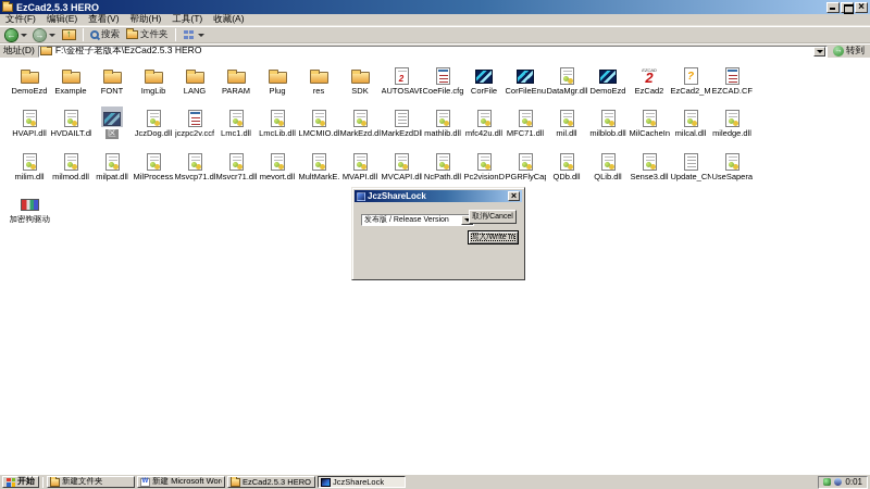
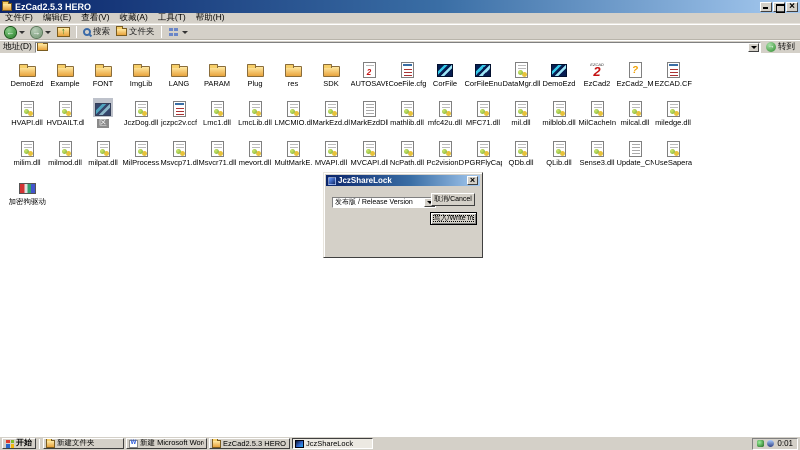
  EzCad2.5.3 HERO
  文件(F)
  编辑(E)
  查看(V)
- 帮助(H)
+ 收藏(A)
  工具(T)
- 收藏(A)
+ 帮助(H)
  搜索
  文件夹
  地址(D)
- F:\金橙子老版本\EzCad2.5.3 HERO
  转到
  DemoEzd
  Example
  FONT
  ImgLib
  LANG
  PARAM
  Plug
  res
  SDK
  AUTOSAV
  CoeFile.cfg
  CorFile
  CorFileEnu
  DataMgr.dl
  DemoEzd
  EzCad2
  EZCAD.CF
  HVAPI.dll
  HVDAILT.d
  区
  JczDog.dll
  jczpc2v.ccf
  Lmc1.dll
  LmcLib.dll
  LMCMIO.d
  MarkEzd.dl
  MarkEzdDl
  mathlib.dll
  mfc42u.dll
  MFC71.dll
  mil.dll
  milblob.dll
  MilCacheIn
  milcal.dll
  miledge.dll
  milim.dll
  milmod.dll
  milpat.dll
  MilProcess
  Msvcp71.d
  Msvcr71.dl
  mevort.dll
  MultMarkE.
  MVAPI.dll
  MVCAPI.dl
  NcPath.dll
  QDb.dll
  QLib.dll
  Sense3.dll
  Update_CN
  加密狗驱动
  JczShareLock
  开始
  新建文件夹
  新建 Microsoft Wor
  EzCad2.5.3 HERO
  JczShareLock
  0:01
